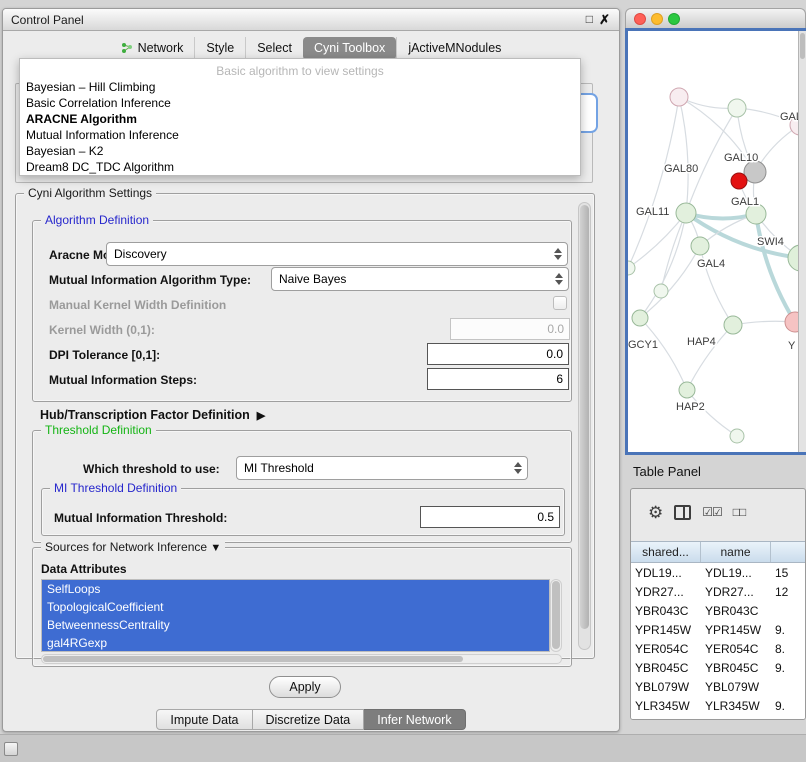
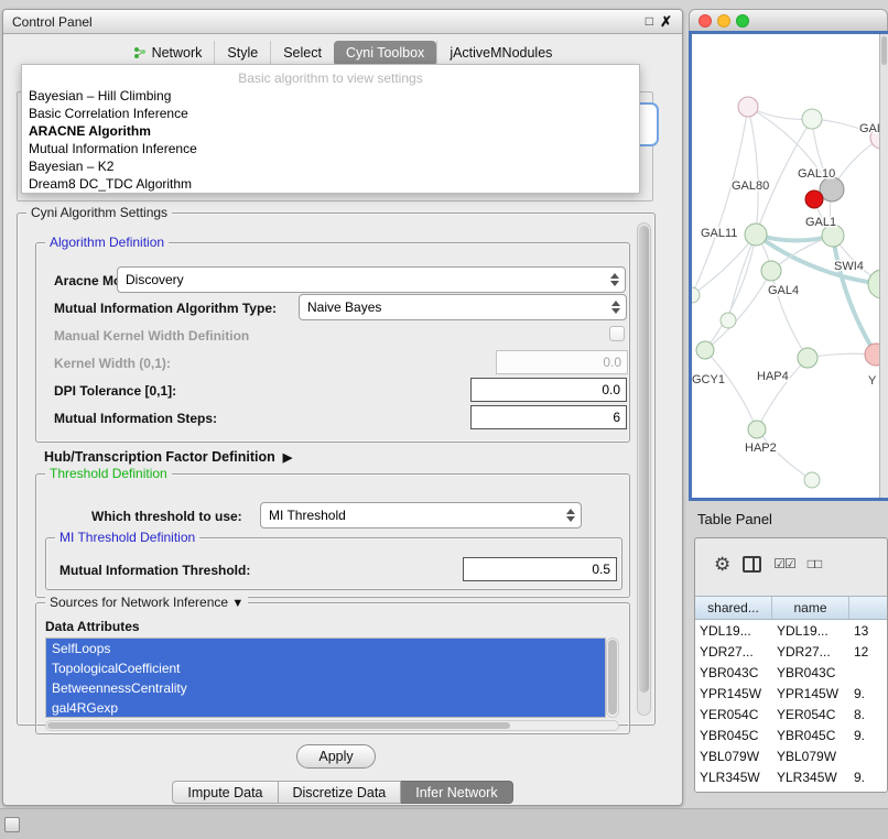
  Control Panel
  □
  ✗
  Network
  Style
  Select
  Cyni Toolbox
  jActiveMNodules
  Basic algorithm to view settings
  Bayesian – Hill Climbing
  Basic Correlation Inference
  ARACNE Algorithm
  Mutual Information Inference
  Bayesian – K2
  Dream8 DC_TDC Algorithm
  Cyni Algorithm Settings
  Algorithm Definition
  Discovery
  Mutual Information Algorithm Type:
  Naive Bayes
  Manual Kernel Width Definition
  Kernel Width (0,1):
  0.0
  DPI Tolerance [0,1]:
  0.0
  Mutual Information Steps:
  6
  Hub/Transcription Factor Definition
  ▶
  Threshold Definition
  Which threshold to use:
  MI Threshold
  MI Threshold Definition
  Mutual Information Threshold:
  0.5
  Sources for Network Inference ▼
  Data Attributes
  SelfLoops
  TopologicalCoefficient
  BetweennessCentrality
  gal4RGexp
  Apply
  Impute Data
  Discretize Data
  Infer Network
  GAL80
  GAL10
  GAL11
  GAL1
  SWI4
  GAL4
  GCY1
  HAP4
  HAP2
  Y
  Table Panel
  ⚙
  ☑☑
  □□
  shared...
  name
  YDL19...
  YDL19...
- 15
+ 13
  YDR27...
  YDR27...
  12
  YBR043C
  YBR043C
  YPR145W
  YPR145W
  9.
  YER054C
  YER054C
  8.
  YBR045C
  YBR045C
  9.
  YBL079W
  YBL079W
  YLR345W
  YLR345W
  9.
